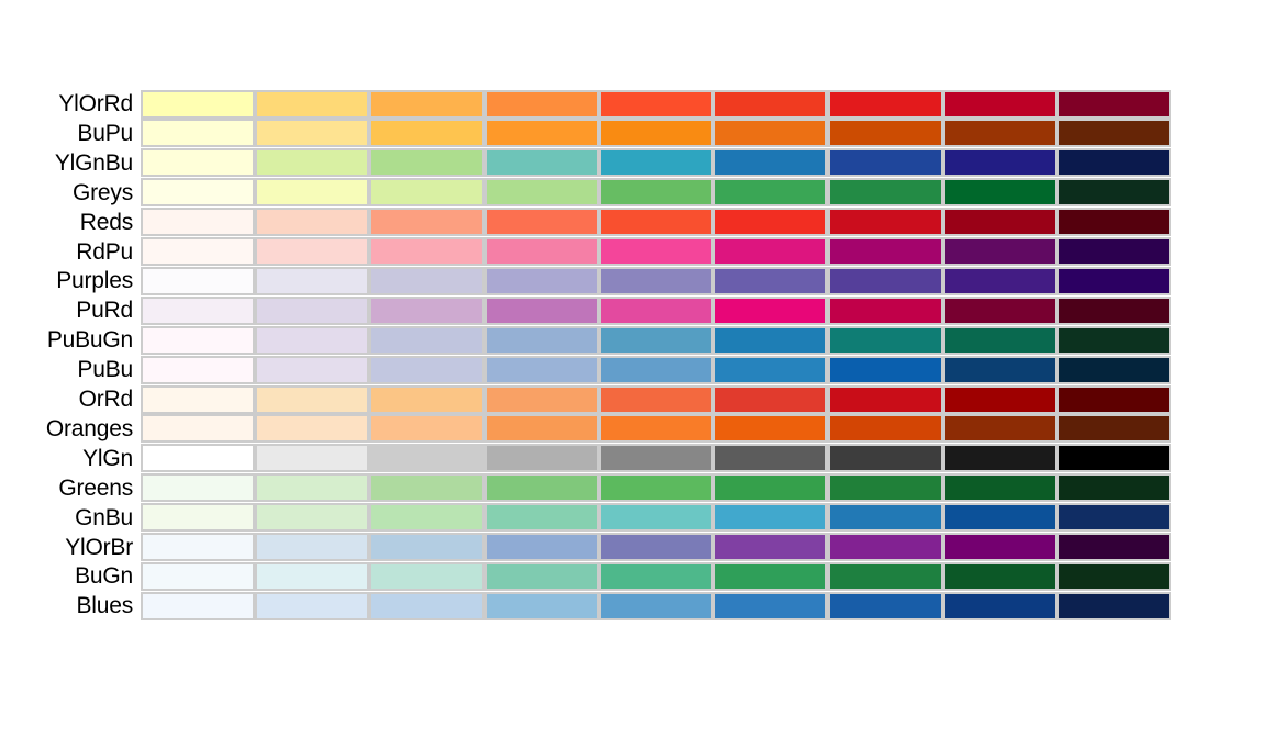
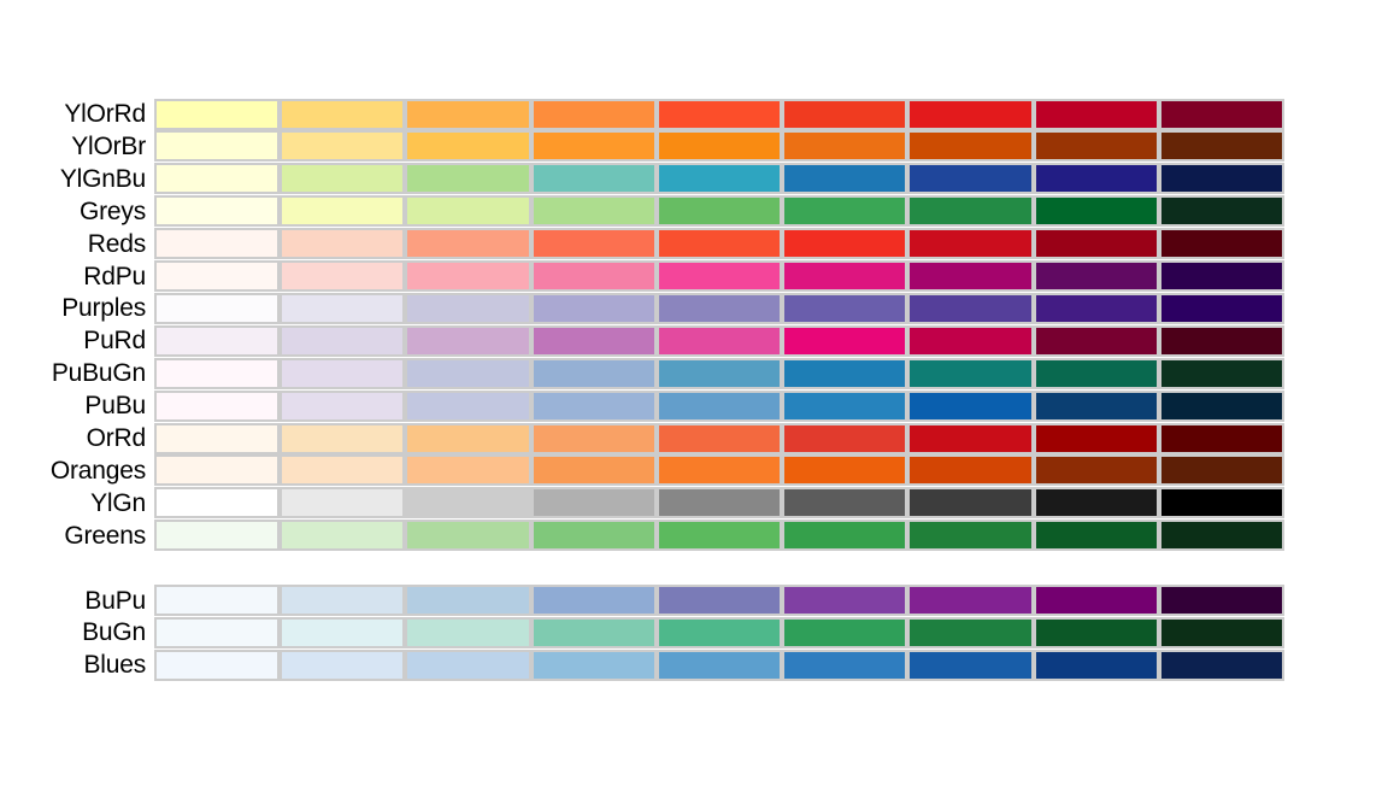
  YlOrRd
- BuPu
+ YlOrBr
  YlGnBu
  Greys
  Reds
  RdPu
  Purples
  PuRd
  PuBuGn
  PuBu
  OrRd
  Oranges
  YlGn
  Greens
- GnBu
- YlOrBr
+ BuPu
  BuGn
  Blues
